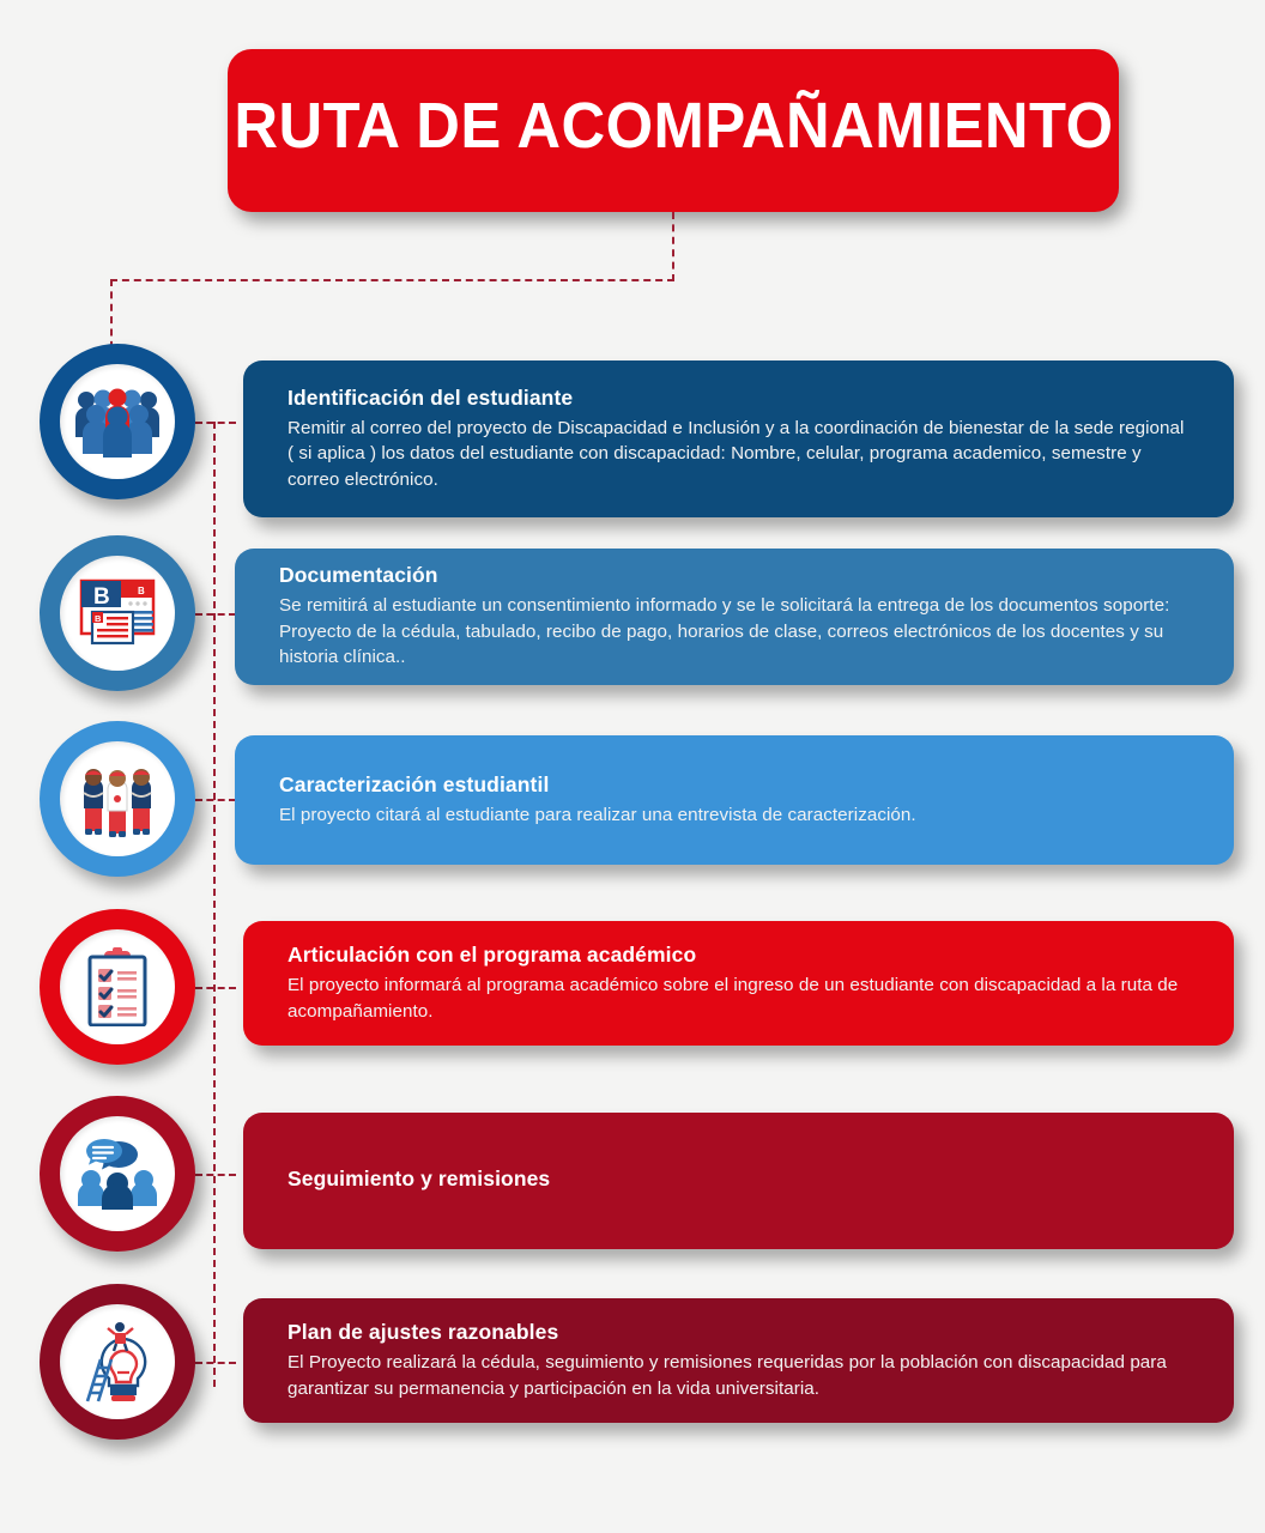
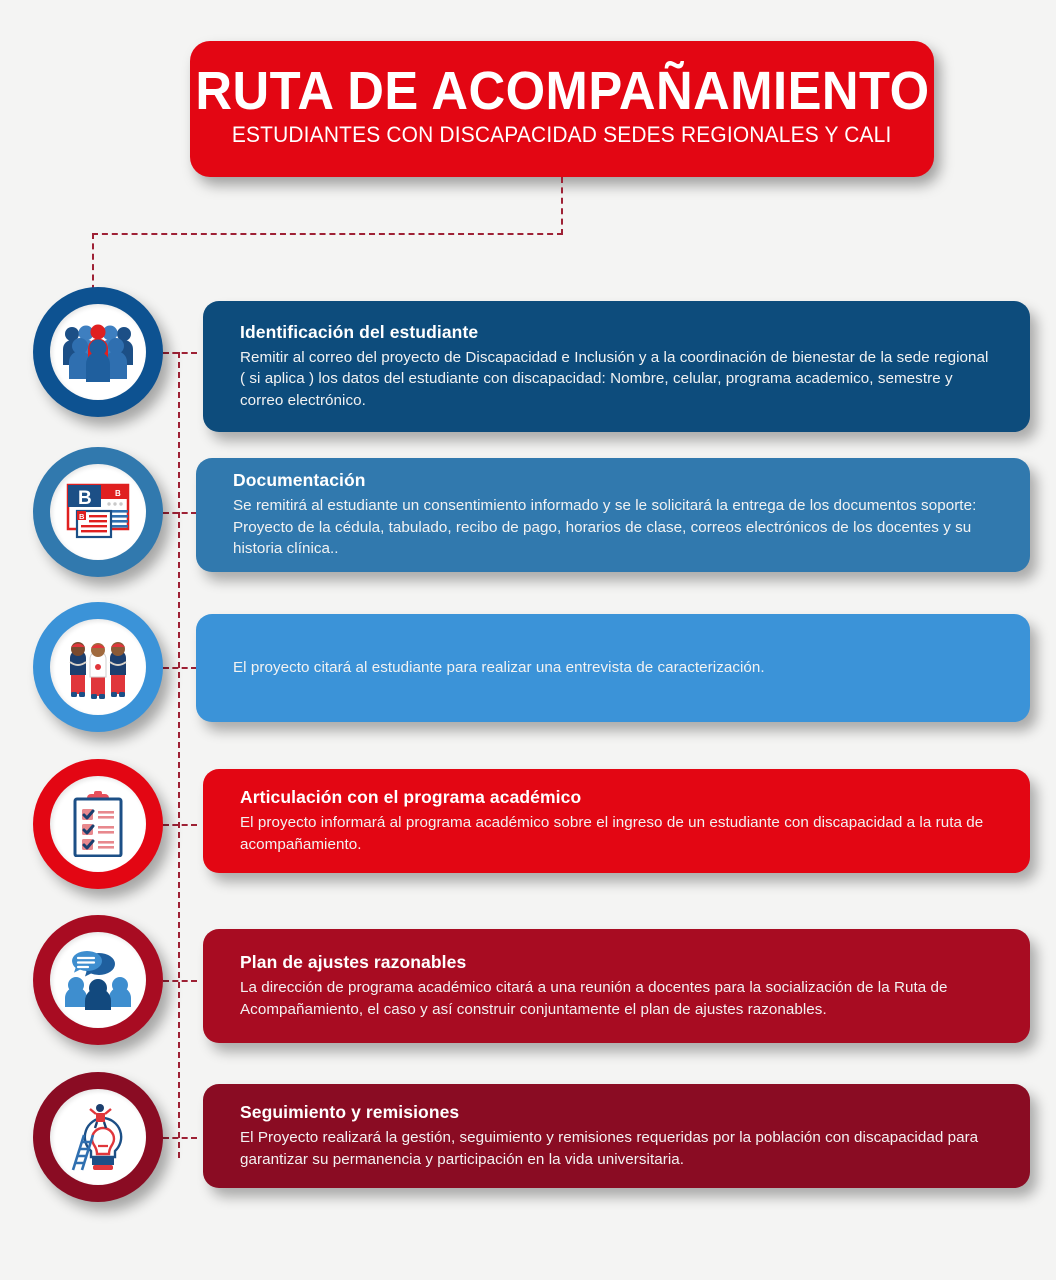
  RUTA DE ACOMPAÑAMIENTO
+ ESTUDIANTES CON DISCAPACIDAD SEDES REGIONALES Y CALI
  Identificación del estudiante
  Remitir al correo del proyecto de Discapacidad e Inclusión y a la coordinación de bienestar de la sede regional ( si aplica ) los datos del estudiante con discapacidad: Nombre, celular, programa academico, semestre y correo electrónico.
  B
  B
  B
  Documentación
  Se remitirá al estudiante un consentimiento informado y se le solicitará la entrega de los documentos soporte: Proyecto de la cédula, tabulado, recibo de pago, horarios de clase, correos electrónicos de los docentes y su historia clínica..
- Caracterización estudiantil
  El proyecto citará al estudiante para realizar una entrevista de caracterización.
  Articulación con el programa académico
  El proyecto informará al programa académico sobre el ingreso de un estudiante con discapacidad a la ruta de acompañamiento.
- Seguimiento y remisiones
+ Plan de ajustes razonables
+ La dirección de programa académico citará a una reunión a docentes para la socialización de la Ruta de Acompañamiento, el caso y así construir conjuntamente el plan de ajustes razonables.
- Plan de ajustes razonables
+ Seguimiento y remisiones
- El Proyecto realizará la cédula, seguimiento y remisiones requeridas por la población con discapacidad para garantizar su permanencia y participación en la vida universitaria.
+ El Proyecto realizará la gestión, seguimiento y remisiones requeridas por la población con discapacidad para garantizar su permanencia y participación en la vida universitaria.
